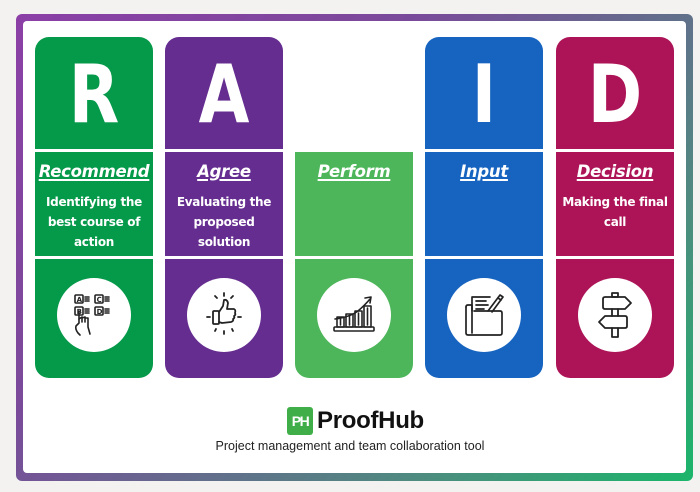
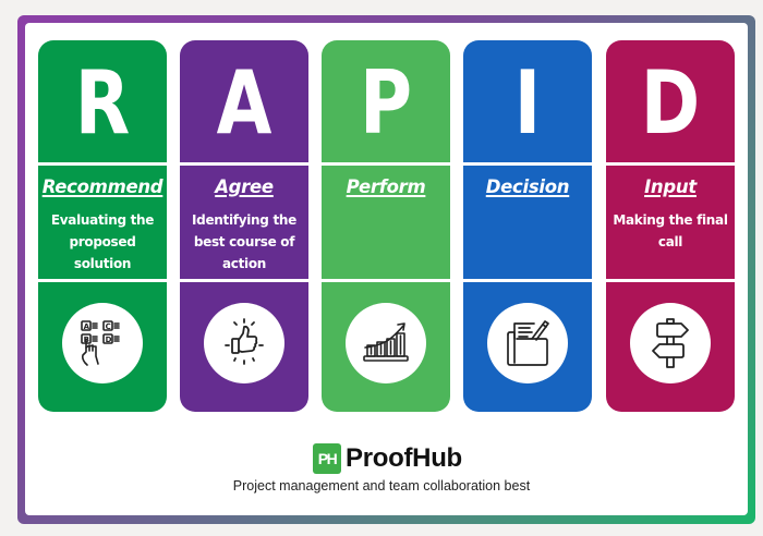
  R
  Recommend
- Identifying the best course of action
+ Evaluating the proposed solution
  A
  C
  D
  A
  Agree
- Evaluating the proposed solution
+ Identifying the best course of action
+ P
  Perform
  I
- Input
+ Decision
  D
- Decision
+ Input
  Making the final call
  PH
  ProofHub
- Project management and team collaboration tool
+ Project management and team collaboration best
